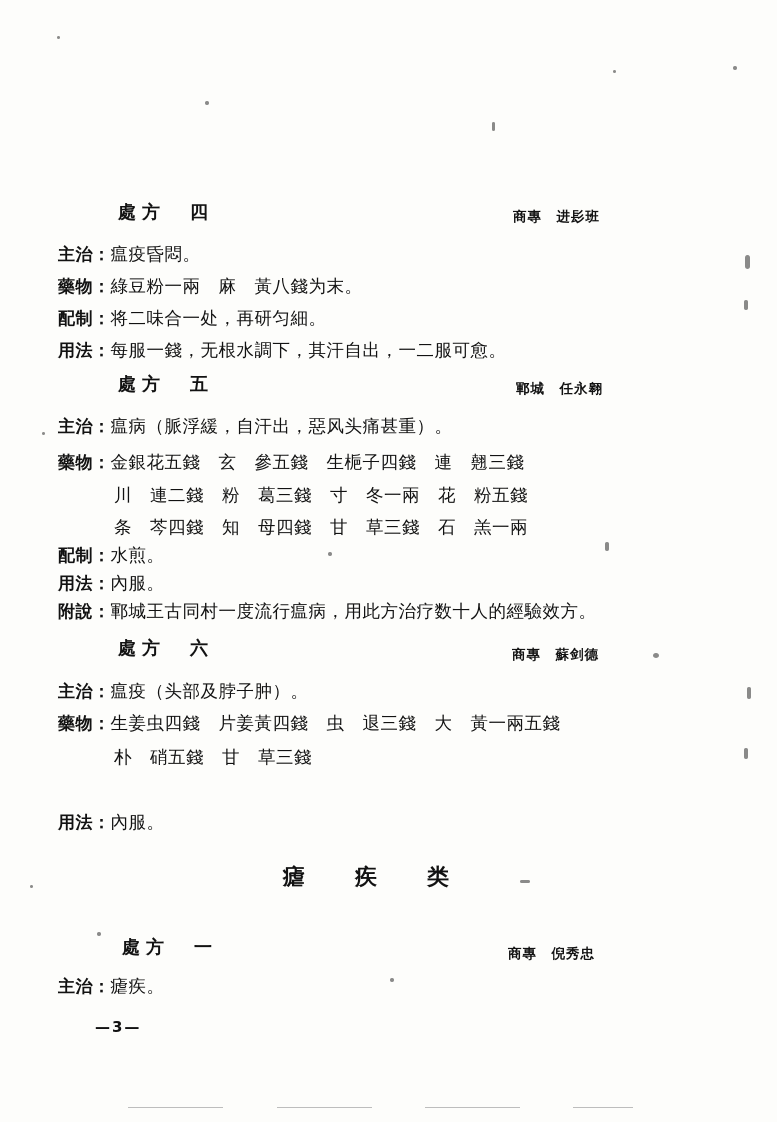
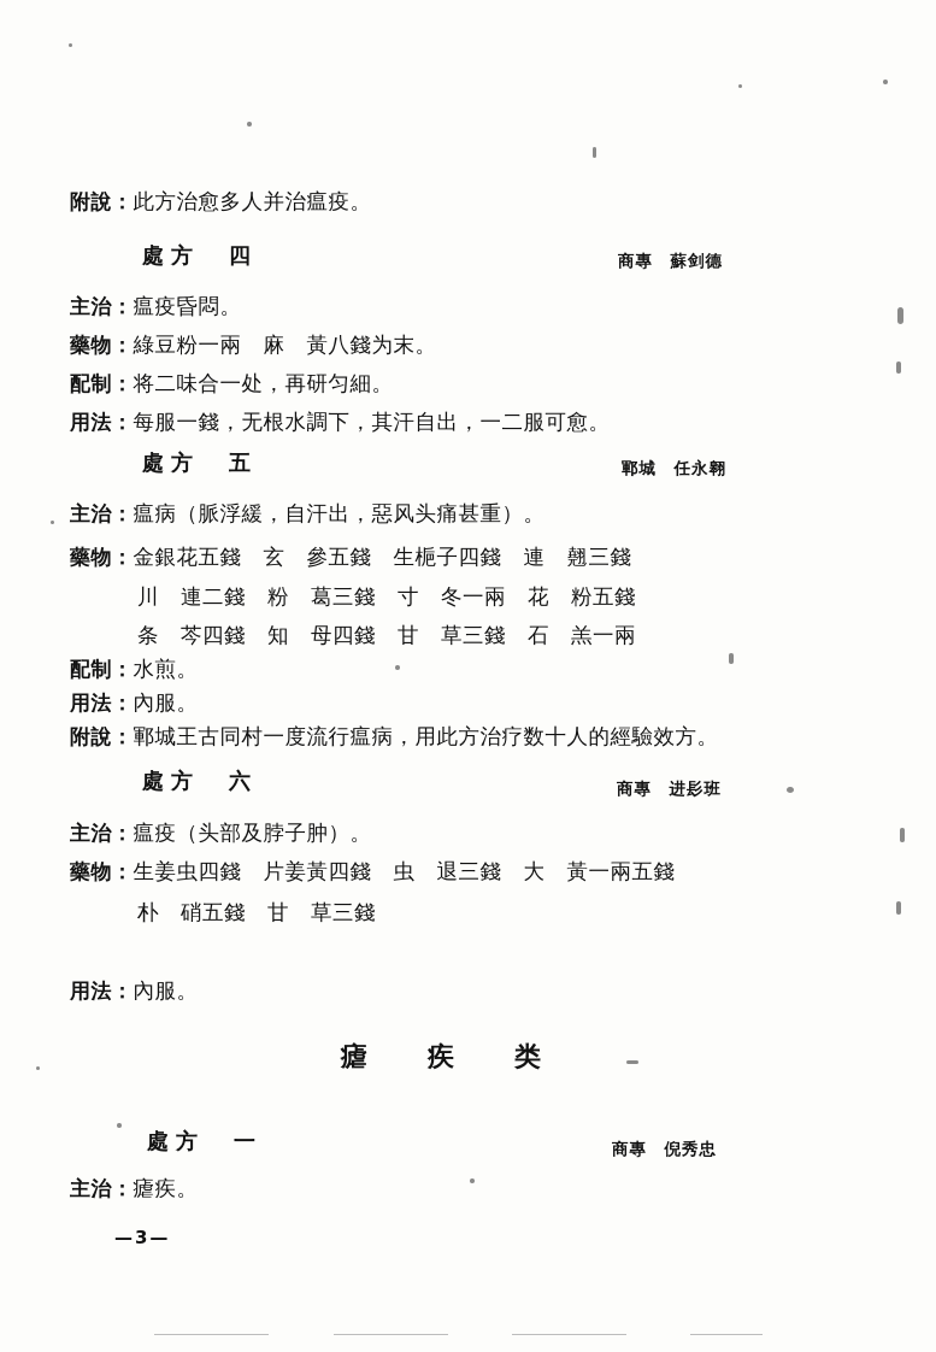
+ 附說：此方治愈多人并治瘟疫。
  處方 四
- 商專 进髟班
+ 商專 蘇剑德
  主治：瘟疫昏悶。
  藥物：綠豆粉一兩 麻 黃八錢为末。
  配制：将二味合一处，再研匀細。
  用法：每服一錢，无根水調下，其汗自出，一二服可愈。
  處方 五
  鄆城 任永翱
  主治：瘟病（脈浮緩，自汗出，惡风头痛甚重）。
  藥物：金銀花五錢 玄 參五錢 生梔子四錢 連 翹三錢
  川 連二錢 粉 葛三錢 寸 冬一兩 花 粉五錢
  条 芩四錢 知 母四錢 甘 草三錢 石 羔一兩
  配制：水煎。
  用法：內服。
  附說：鄆城王古同村一度流行瘟病，用此方治疗数十人的經驗效方。
  處方 六
- 商專 蘇剑德
+ 商專 进髟班
  主治：瘟疫（头部及脖子肿）。
  藥物：生姜虫四錢 片姜黃四錢 虫 退三錢 大 黃一兩五錢
  朴 硝五錢 甘 草三錢
  用法：內服。
  瘧 疾 类
  處方 一
  商專 倪秀忠
  主治：瘧疾。
  —3—
